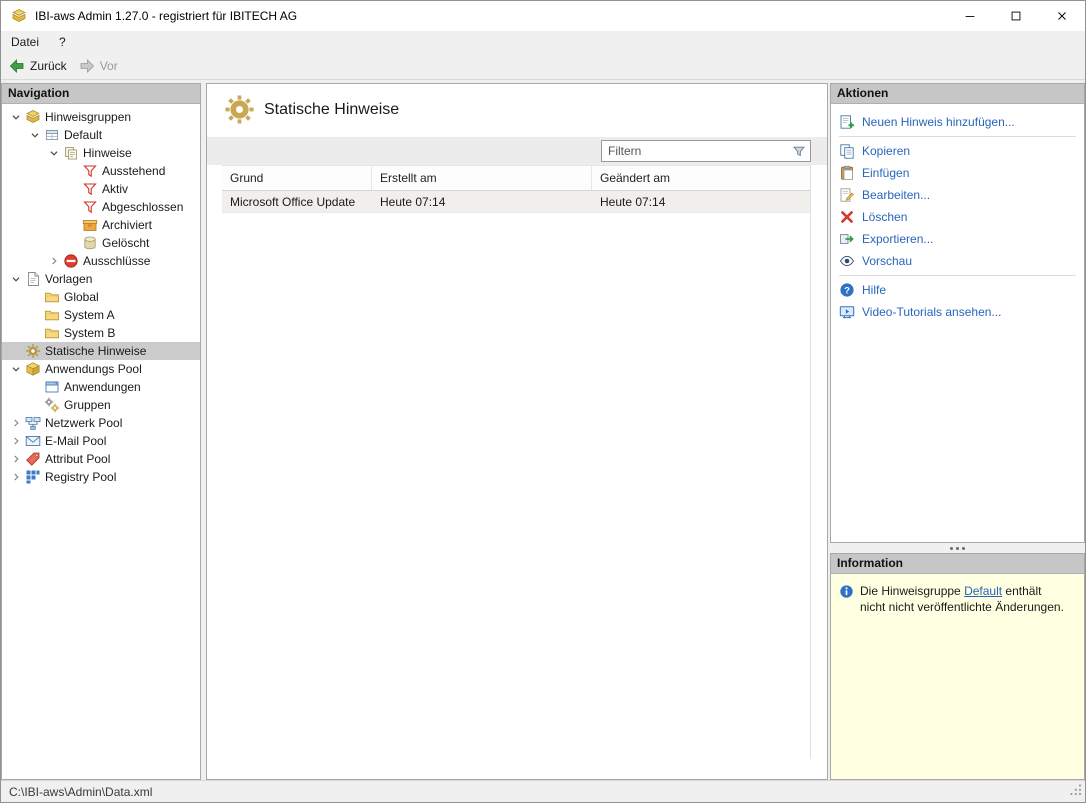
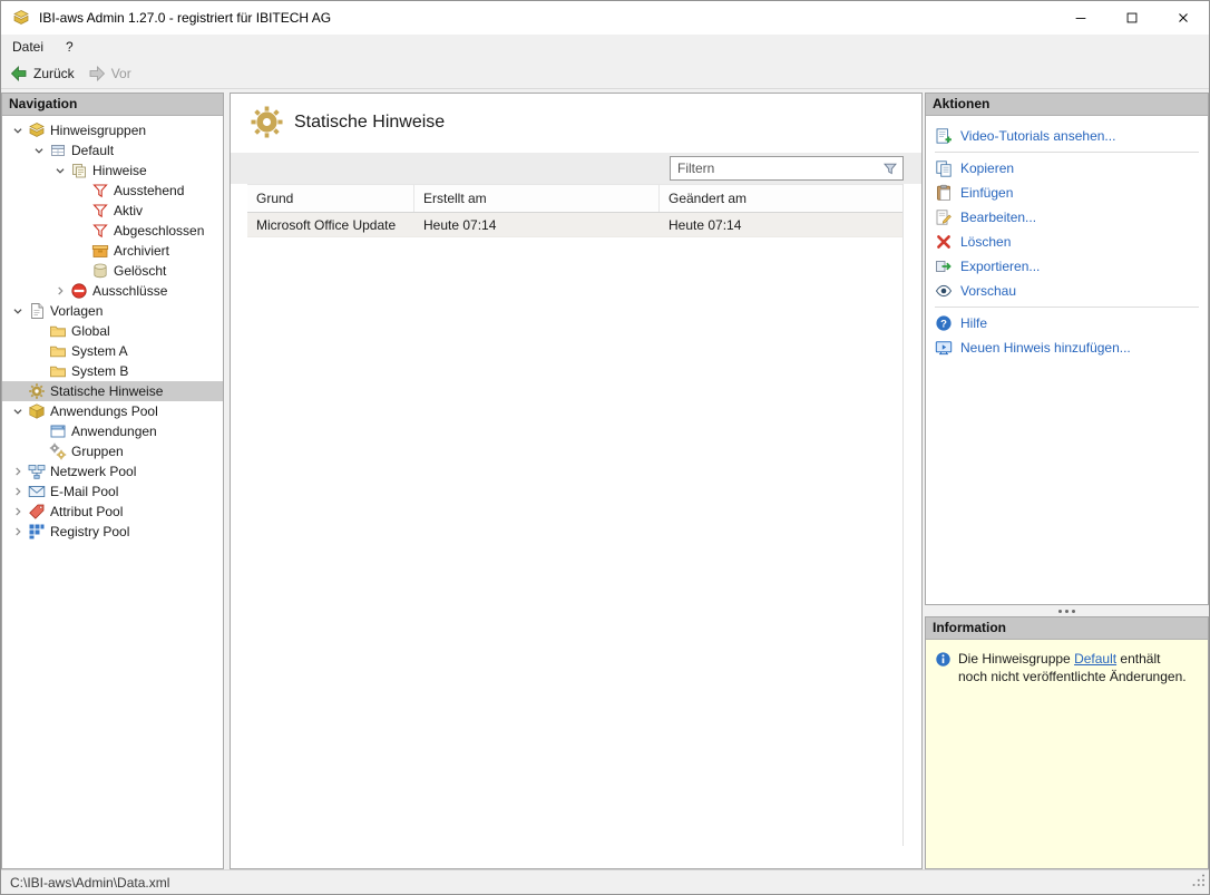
  IBI-aws Admin 1.27.0 - registriert für IBITECH AG
  Datei
  ?
  Zurück
  Vor
  Navigation
  Hinweisgruppen
  Default
  Hinweise
  Ausstehend
  Aktiv
  Abgeschlossen
  Archiviert
  Gelöscht
  Ausschlüsse
  Vorlagen
  Global
  System A
  System B
  Statische Hinweise
  Anwendungs Pool
  Anwendungen
  Gruppen
  Netzwerk Pool
  E-Mail Pool
  Attribut Pool
  Registry Pool
  Statische Hinweise
  Filtern
  Grund
  Erstellt am
  Geändert am
  Microsoft Office Update
  Heute 07:14
  Heute 07:14
  Aktionen
- Neuen Hinweis hinzufügen...
+ Video-Tutorials ansehen...
  Kopieren
  Einfügen
  Bearbeiten...
  Löschen
  Exportieren...
  Vorschau
  Hilfe
- Video-Tutorials ansehen...
+ Neuen Hinweis hinzufügen...
  Information
- Die Hinweisgruppe Default enthält nicht nicht veröffentlichte Änderungen.
+ Die Hinweisgruppe Default enthält noch nicht veröffentlichte Änderungen.
  C:\IBI-aws\Admin\Data.xml
